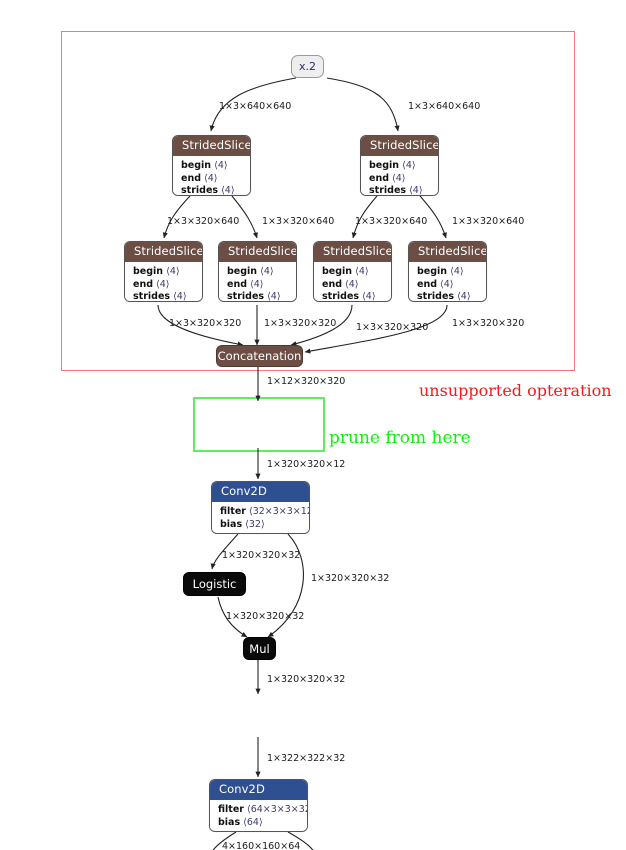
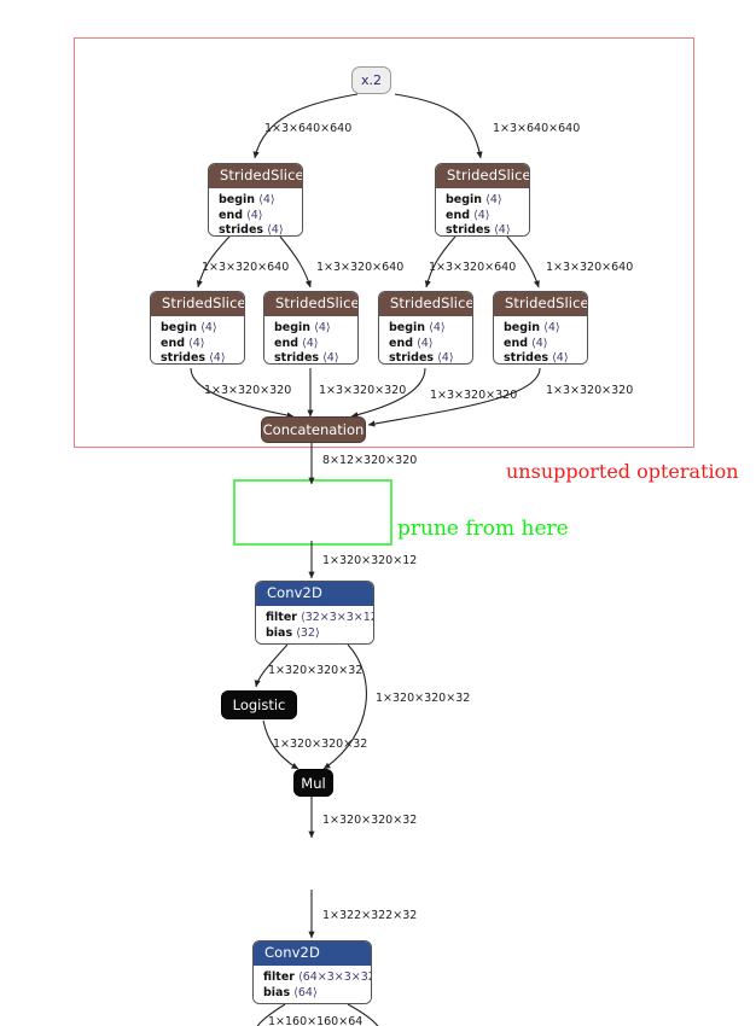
  x.2
  StridedSlice
  begin ⟨4⟩
  end ⟨4⟩
  strides ⟨4⟩
  StridedSlice
  begin ⟨4⟩
  end ⟨4⟩
  strides ⟨4⟩
  StridedSlice
  begin ⟨4⟩
  end ⟨4⟩
  strides ⟨4⟩
  StridedSlice
  begin ⟨4⟩
  end ⟨4⟩
  strides ⟨4⟩
  StridedSlice
  begin ⟨4⟩
  end ⟨4⟩
  strides ⟨4⟩
  StridedSlice
  begin ⟨4⟩
  end ⟨4⟩
  strides ⟨4⟩
  Concatenation
  Conv2D
  filter ⟨32×3×3×1
  bias ⟨32⟩
  Logistic
  Mul
  Conv2D
  filter ⟨64×3×3×3
  bias ⟨64⟩
  1×3×640×640
  1×3×640×640
  1×3×320×640
  1×3×320×640
  1×3×320×640
  1×3×320×640
  1×3×320×320
  1×3×320×320
  1×3×320×320
  1×3×320×320
- 1×12×320×320
+ 8×12×320×320
  1×320×320×12
  1×320×320×32
  1×320×320×32
  1×320×320×32
  1×320×320×32
  1×322×322×32
- 4×160×160×64
+ 1×160×160×64
  unsupported opteration
  prune from here
